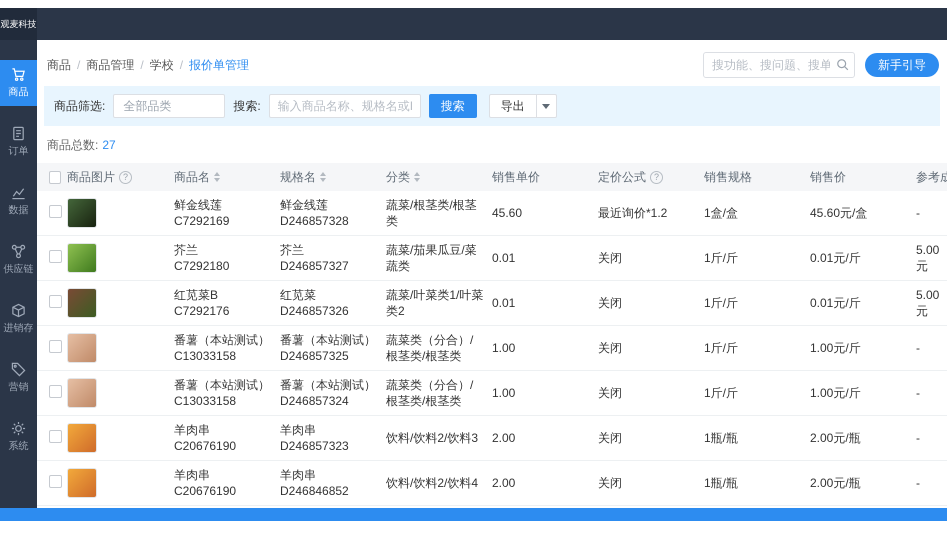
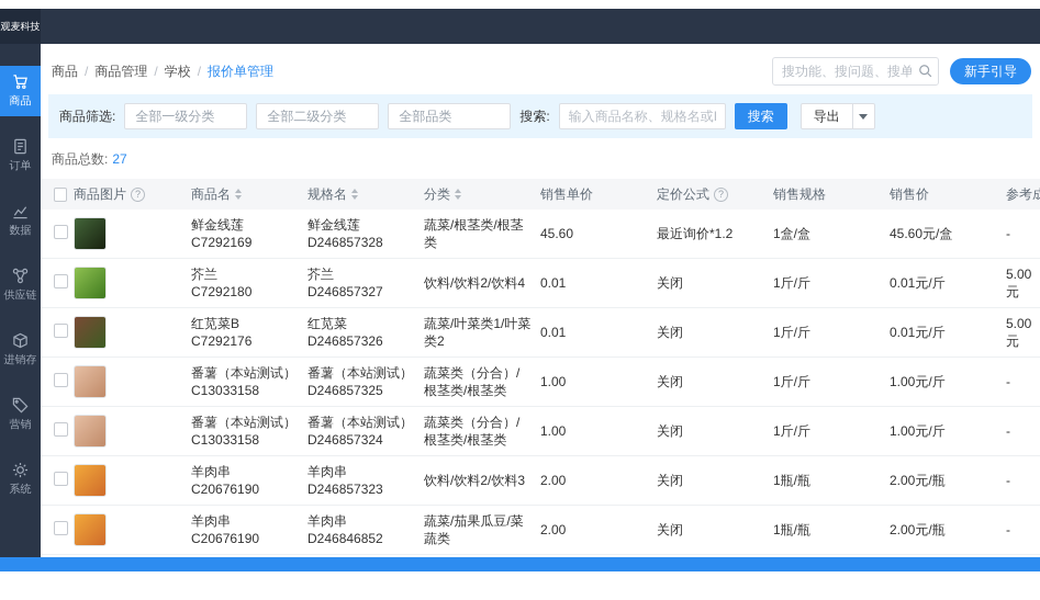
  观麦科技
  商品
  订单
  数据
  供应链
  进销存
  营销
  系统
  商品
  /
  商品管理
  /
  学校
  /
  报价单管理
  搜功能、搜问题、搜单
  新手引导
  商品筛选:
+ 全部一级分类
+ 全部二级分类
  全部品类
  搜索:
  输入商品名称、规格名或I
  搜索
  导出
  商品总数: 27
  商品图片
  ?
  商品名
  规格名
  分类
  销售单价
  定价公式
  ?
  销售规格
  销售价
  参考成
  鲜金线莲
  C7292169
  鲜金线莲
  D246857328
  蔬菜/根茎类/根茎类
  45.60
  最近询价*1.2
  1盒/盒
  45.60元/盒
  -
  芥兰
  C7292180
  芥兰
  D246857327
- 蔬菜/茄果瓜豆/菜蔬类
+ 饮料/饮料2/饮料4
  0.01
  关闭
  1斤/斤
  0.01元/斤
  5.00元
  红苋菜B
  C7292176
  红苋菜
  D246857326
  蔬菜/叶菜类1/叶菜类2
  0.01
  关闭
  1斤/斤
  0.01元/斤
  5.00元
  番薯（本站测试）
  C13033158
  番薯（本站测试）
  D246857325
  蔬菜类（分合）/根茎类/根茎类
  1.00
  关闭
  1斤/斤
  1.00元/斤
  -
  番薯（本站测试）
  C13033158
  番薯（本站测试）
  D246857324
  蔬菜类（分合）/根茎类/根茎类
  1.00
  关闭
  1斤/斤
  1.00元/斤
  -
  羊肉串
  C20676190
  羊肉串
  D246857323
  饮料/饮料2/饮料3
  2.00
  关闭
  1瓶/瓶
  2.00元/瓶
  -
  羊肉串
  C20676190
  羊肉串
  D246846852
- 饮料/饮料2/饮料4
+ 蔬菜/茄果瓜豆/菜蔬类
  2.00
  关闭
  1瓶/瓶
  2.00元/瓶
  -
